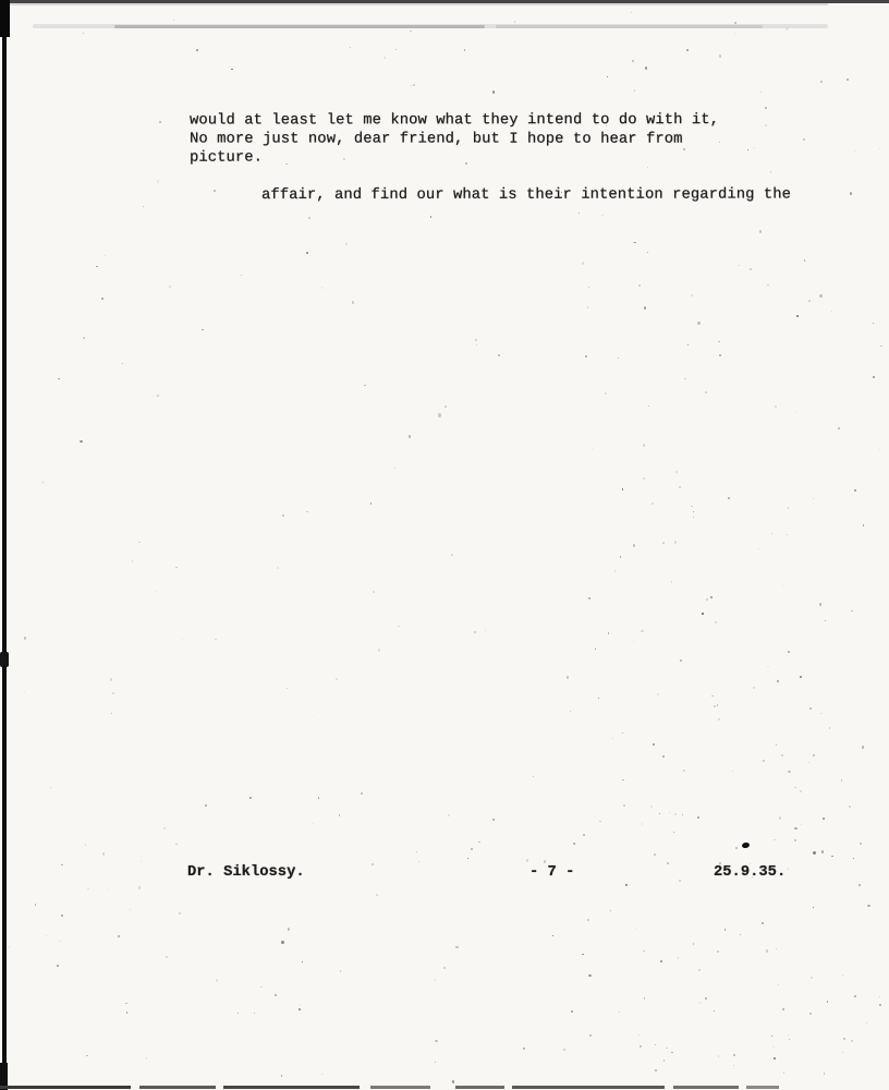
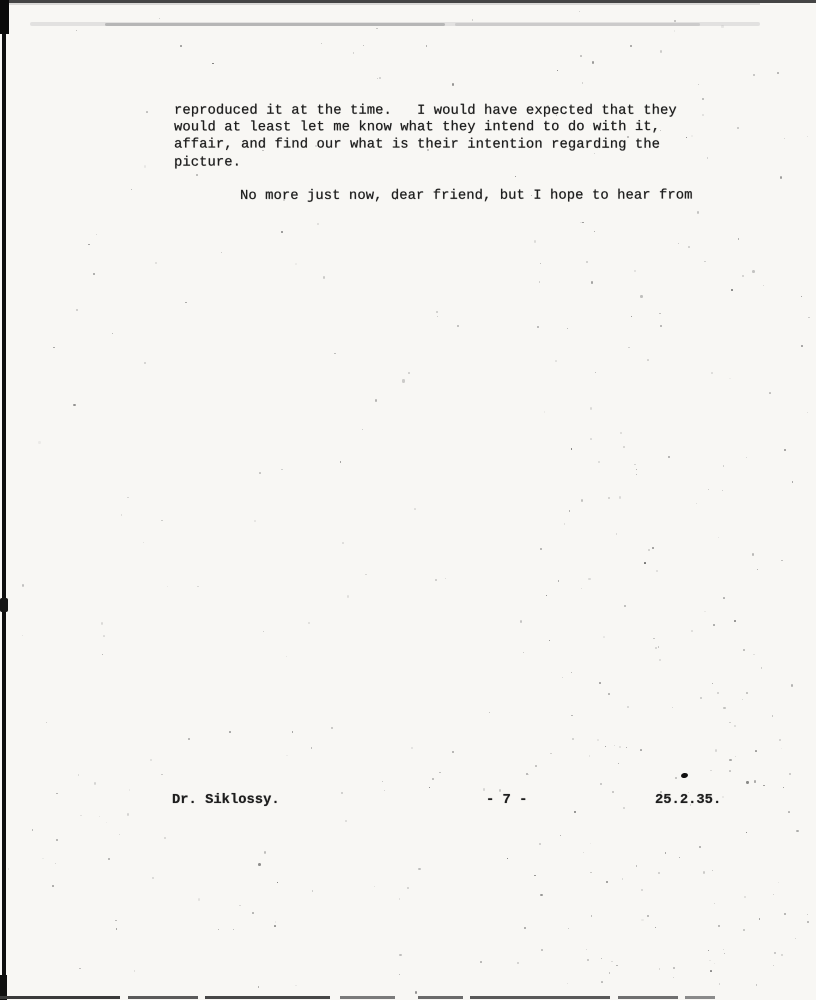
+ reproduced it at the time. I would have expected that they
  would at least let me know what they intend to do with it,
- No more just now, dear friend, but I hope to hear from
+ affair, and find our what is their intention regarding the
  picture.
- affair, and find our what is their intention regarding the
+ No more just now, dear friend, but I hope to hear from
  Dr. Siklossy.
  - 7 -
- 25.9.35.
+ 25.2.35.
